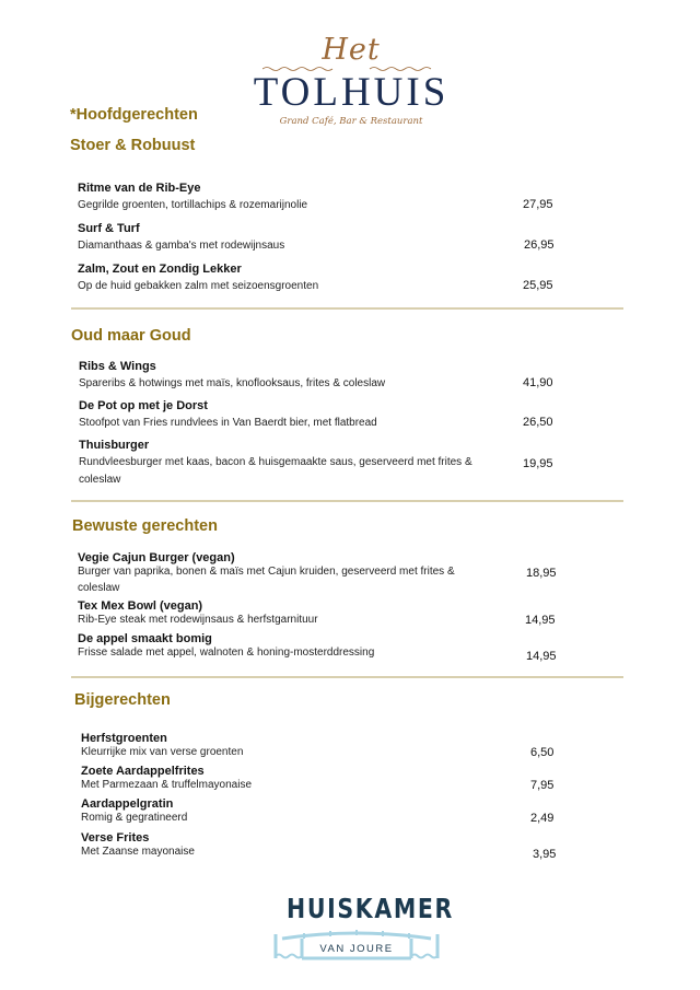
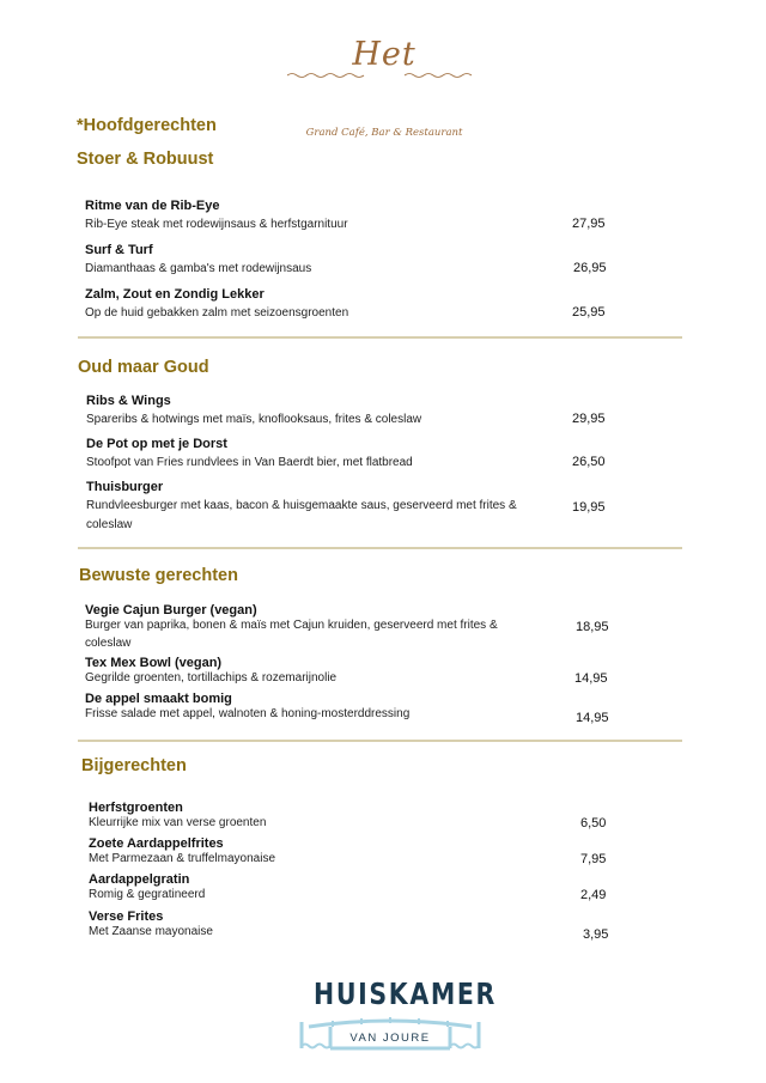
  Het
- TOLHUIS
  Grand Café, Bar & Restaurant
  *Hoofdgerechten
  Stoer & Robuust
  Ritme van de Rib-Eye
- Gegrilde groenten, tortillachips & rozemarijnolie
+ Rib-Eye steak met rodewijnsaus & herfstgarnituur
  27,95
  Surf & Turf
  Diamanthaas & gamba's met rodewijnsaus
  26,95
  Zalm, Zout en Zondig Lekker
  Op de huid gebakken zalm met seizoensgroenten
  25,95
  Oud maar Goud
  Ribs & Wings
  Spareribs & hotwings met maïs, knoflooksaus, frites & coleslaw
- 41,90
+ 29,95
  De Pot op met je Dorst
  Stoofpot van Fries rundvlees in Van Baerdt bier, met flatbread
  26,50
  Thuisburger
  Rundvleesburger met kaas, bacon & huisgemaakte saus, geserveerd met frites & coleslaw
  19,95
  Bewuste gerechten
  Vegie Cajun Burger (vegan)
  Burger van paprika, bonen & maïs met Cajun kruiden, geserveerd met frites & coleslaw
  18,95
  Tex Mex Bowl (vegan)
- Rib-Eye steak met rodewijnsaus & herfstgarnituur
+ Gegrilde groenten, tortillachips & rozemarijnolie
  14,95
  De appel smaakt bomig
  Frisse salade met appel, walnoten & honing-mosterddressing
  14,95
  Bijgerechten
  Herfstgroenten
  Kleurrijke mix van verse groenten
  6,50
  Zoete Aardappelfrites
  Met Parmezaan & truffelmayonaise
  7,95
  Aardappelgratin
  Romig & gegratineerd
  2,49
  Verse Frites
  Met Zaanse mayonaise
  3,95
  HUISKAMER
  VAN JOURE
